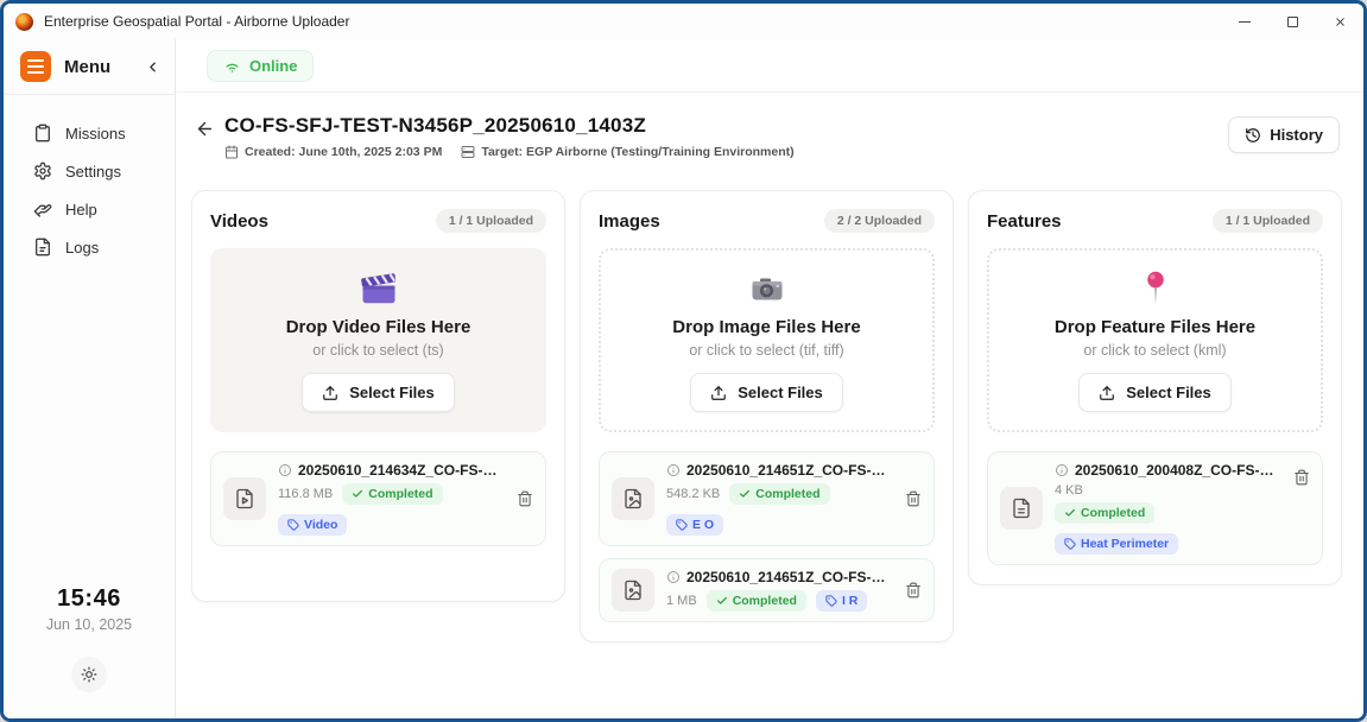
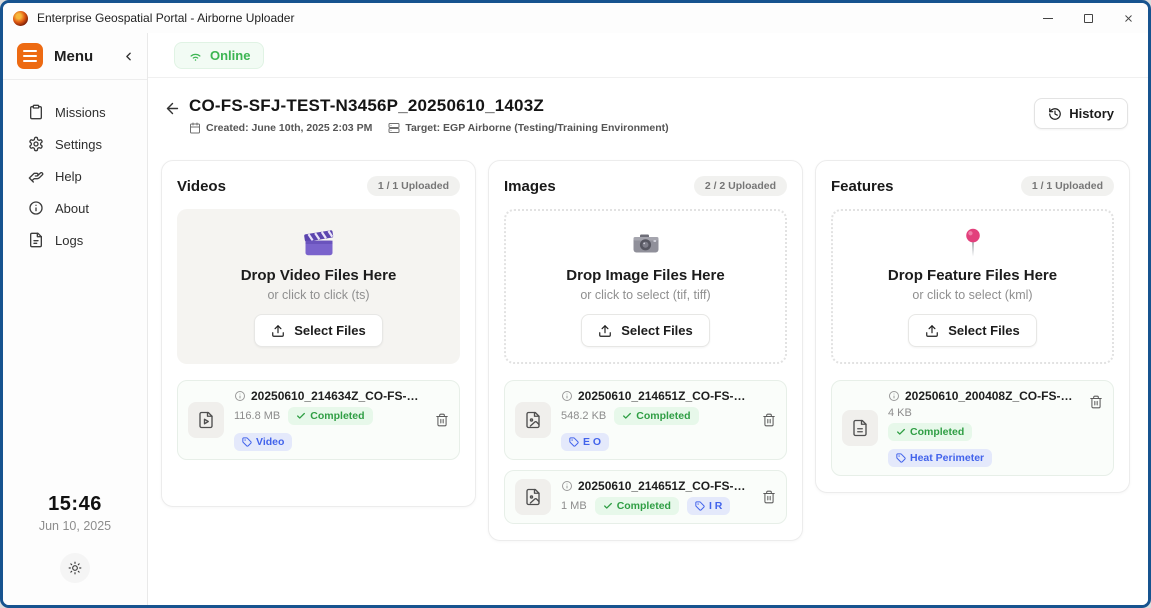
  Enterprise Geospatial Portal - Airborne Uploader
  Menu
  Missions
  Settings
  Help
+ About
  Logs
  15:46
  Jun 10, 2025
  Online
  CO-FS-SFJ-TEST-N3456P_20250610_1403Z
  Created: June 10th, 2025 2:03 PM
  Target: EGP Airborne (Testing/Training Environment)
  History
  Videos
  1 / 1 Uploaded
  Drop Video Files Here
- or click to select (ts)
+ or click to click (ts)
  Select Files
  20250610_214634Z_CO-FS-SF
  116.8 MB
  Completed
  Video
  Images
  2 / 2 Uploaded
  Drop Image Files Here
  or click to select (tif, tiff)
  Select Files
  20250610_214651Z_CO-FS-SF
  548.2 KB
  Completed
  E O
  20250610_214651Z_CO-FS-SF
  1 MB
  Completed
  I R
  Features
  1 / 1 Uploaded
  Drop Feature Files Here
  or click to select (kml)
  Select Files
  20250610_200408Z_CO-FS-SF
  4 KB
  Completed
  Heat Perimeter
